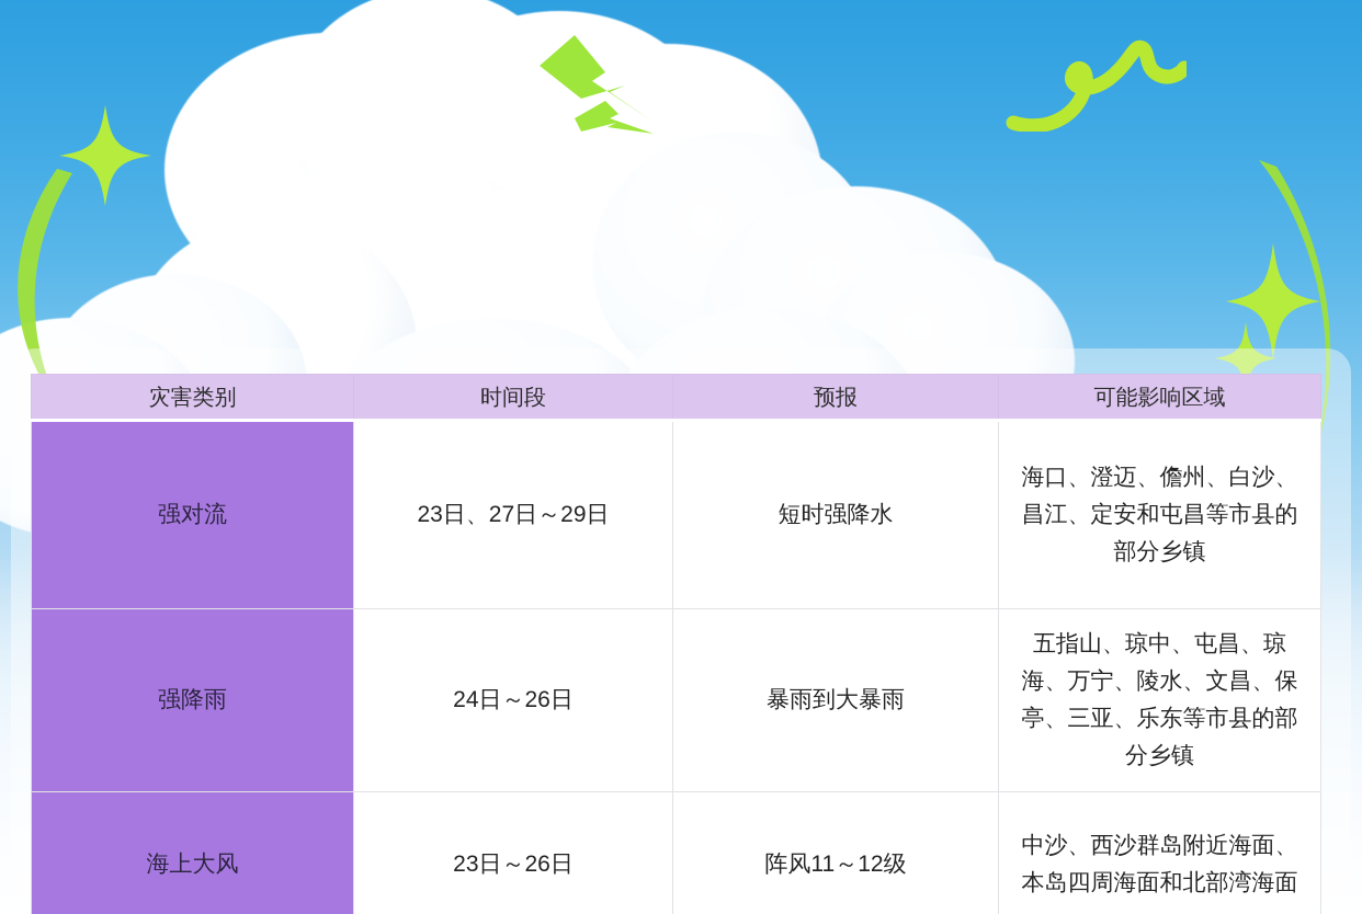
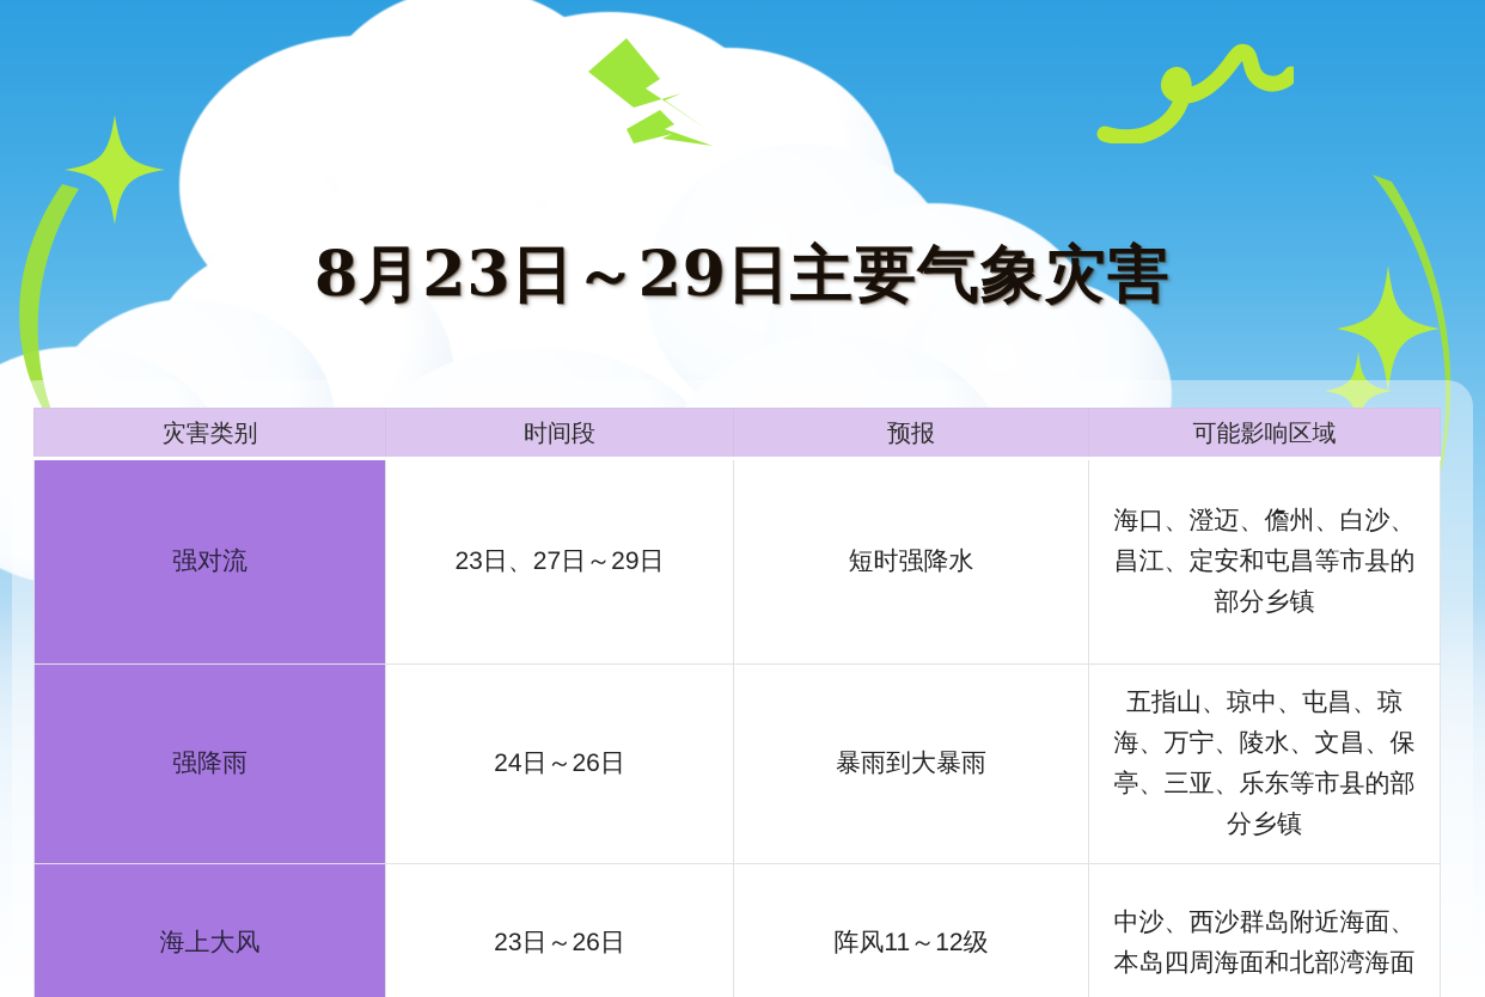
+ 8月23日～29日主要气象灾害
  灾害类别	时间段	预报	可能影响区域
  强对流	23日、27日～29日	短时强降水	海口、澄迈、儋州、白沙、昌江、定安和屯昌等市县的部分乡镇
  强降雨	24日～26日	暴雨到大暴雨	五指山、琼中、屯昌、琼海、万宁、陵水、文昌、保亭、三亚、乐东等市县的部分乡镇
  海上大风	23日～26日	阵风11～12级	中沙、西沙群岛附近海面、本岛四周海面和北部湾海面
